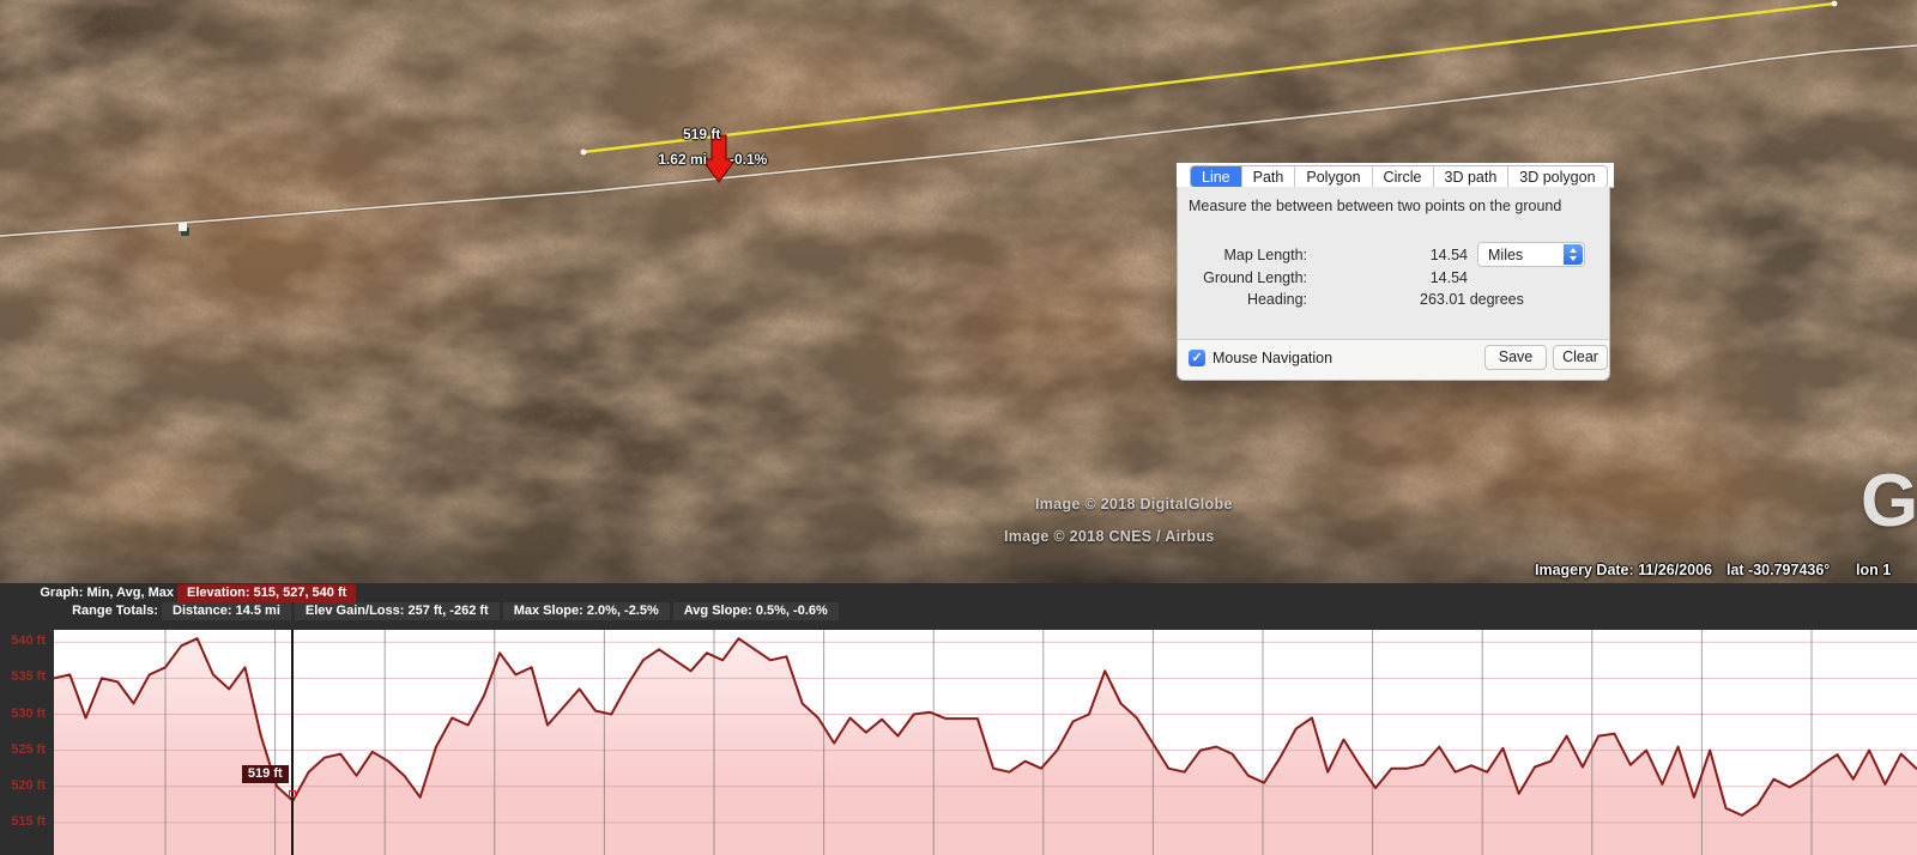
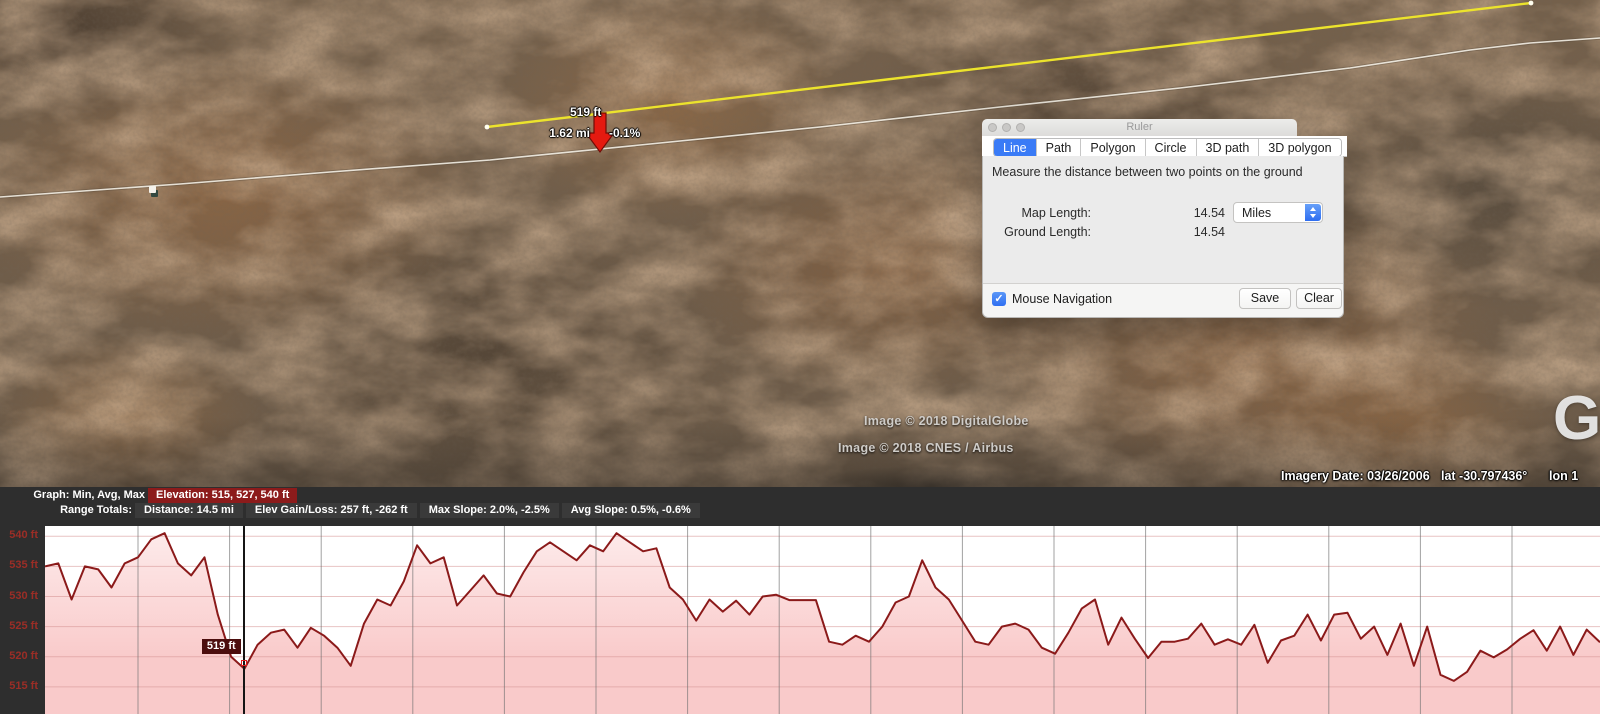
  519 ft
  1.62 mi
  -0.1%
  Image © 2018 DigitalGlobe
  Image © 2018 CNES / Airbus
- Imagery Date: 11/26/2006
+ Imagery Date: 03/26/2006
  lat -30.797436°
  lon 1
  G
+ Ruler
  Line
  Path
  Polygon
  Circle
  3D path
  3D polygon
- Measure the between between two points on the ground
+ Measure the distance between two points on the ground
  Map Length:
  14.54
  Miles
  Ground Length:
  14.54
- Heading:
- 263.01 degrees
  ✓
  Mouse Navigation
  Save
  Clear
  Graph: Min, Avg, Max
  Elevation: 515, 527, 540 ft
  Range Totals:
  Distance: 14.5 mi
  Elev Gain/Loss: 257 ft, -262 ft
  Max Slope: 2.0%, -2.5%
  Avg Slope: 0.5%, -0.6%
  519 ft
  540 ft
  535 ft
  530 ft
  525 ft
  520 ft
  515 ft
